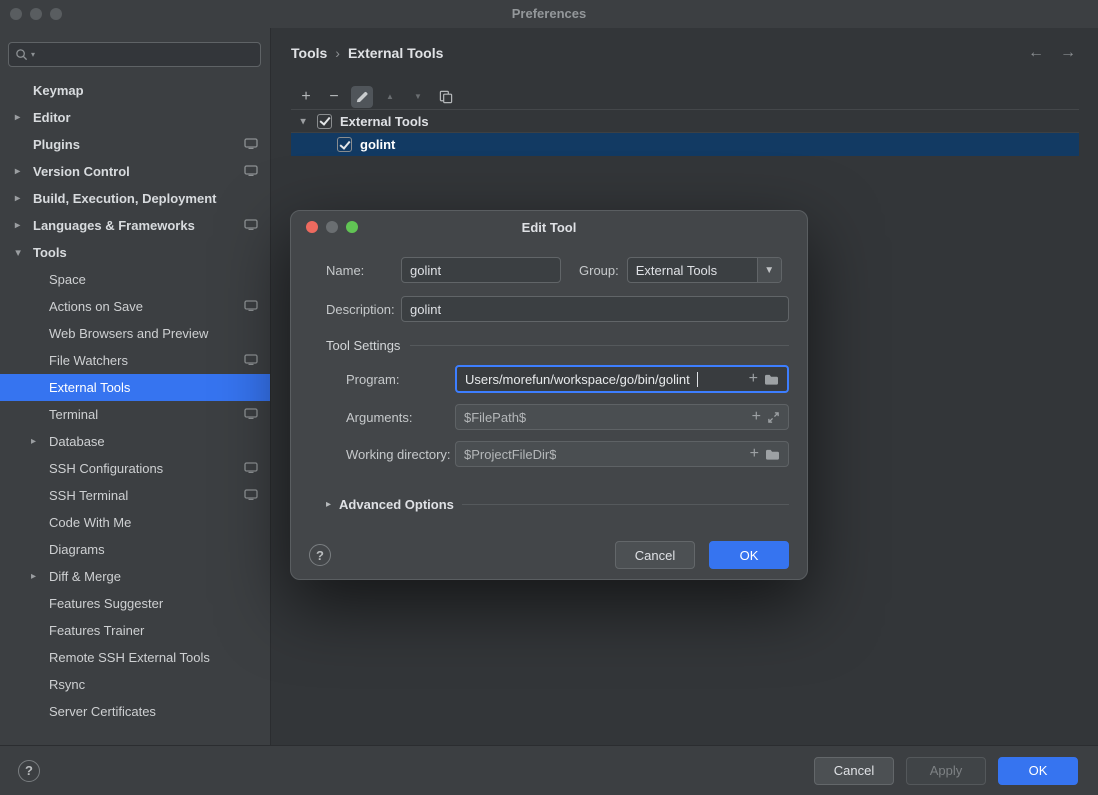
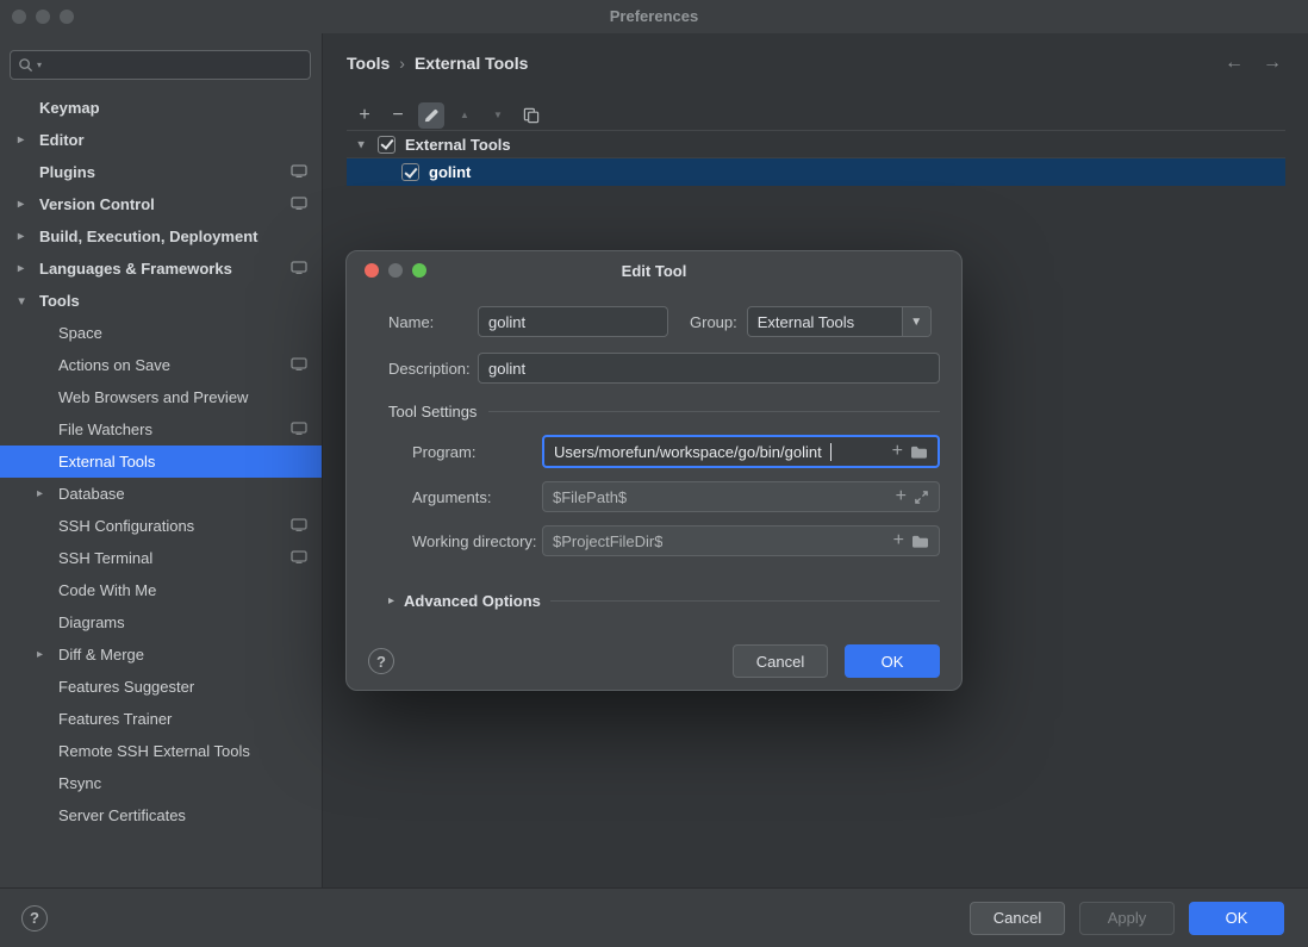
  Preferences
  ▾
  Keymap
  ▸
  Editor
  Plugins
  ▸
  Version Control
  ▸
  Build, Execution, Deployment
  ▸
  Languages & Frameworks
  Tools
  Space
  Actions on Save
  Web Browsers and Preview
  File Watchers
  External Tools
- Terminal
  ▸
  Database
  SSH Configurations
  SSH Terminal
  Code With Me
  Diagrams
  ▸
  Diff & Merge
  Features Suggester
  Features Trainer
  Remote SSH External Tools
  Rsync
  Server Certificates
  Tools
  ›
  External Tools
  ←
  →
  +
  −
  ▲
  ▼
  External Tools
  golint
  Edit Tool
  Name:
  golint
  Group:
  External Tools
  ▼
  Description:
  golint
  Tool Settings
  Program:
  Users/morefun/workspace/go/bin/golint
  +
  Arguments:
  $FilePath$
  +
  Working directory:
  $ProjectFileDir$
  +
  ▸
  Advanced Options
  ?
  Cancel
  OK
  ?
  Cancel
  Apply
  OK
